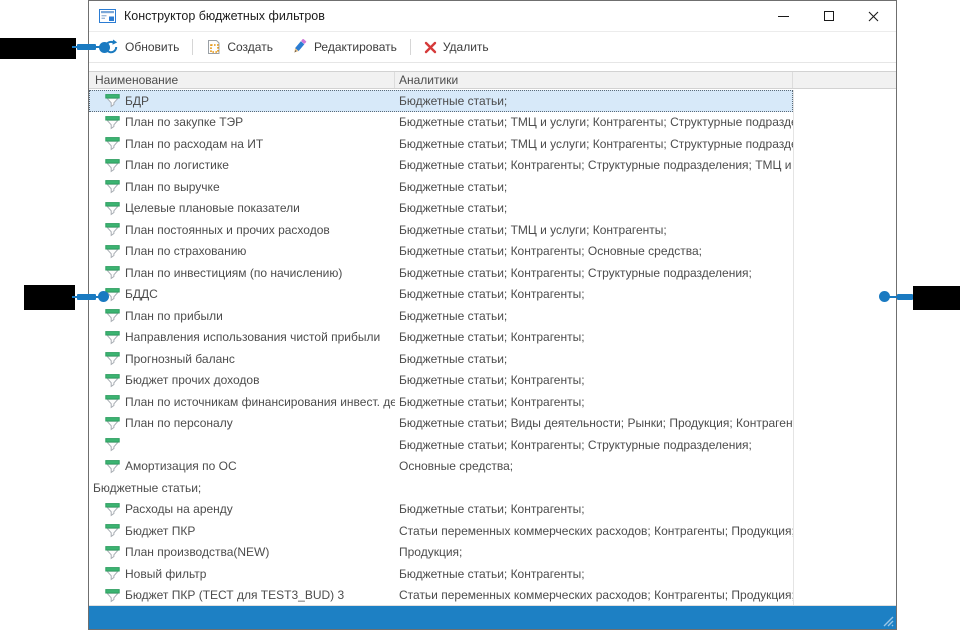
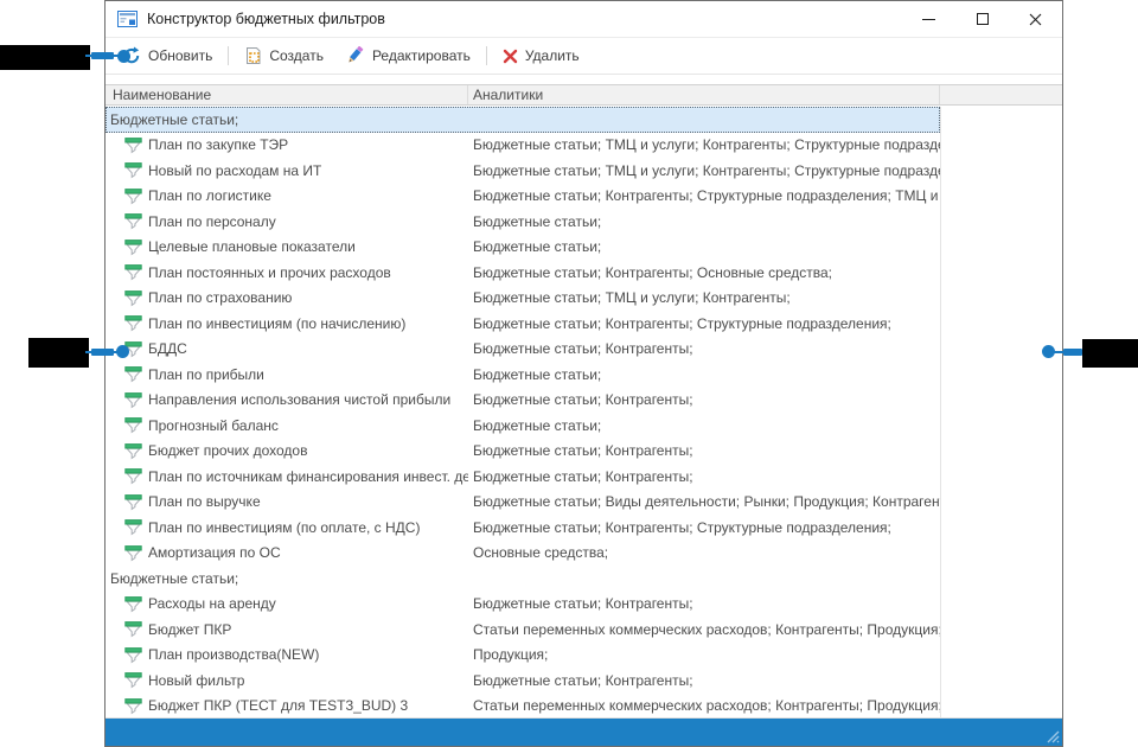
  Конструктор бюджетных фильтров
  Обновить
  Создать
  Редактировать
  Удалить
  Наименование
  Аналитики
- БДР
  Бюджетные статьи;
  План по закупке ТЭР
  Бюджетные статьи; ТМЦ и услуги; Контрагенты; Структурные подразд
- План по расходам на ИТ
+ Новый по расходам на ИТ
  Бюджетные статьи; ТМЦ и услуги; Контрагенты; Структурные подразд
  План по логистике
  Бюджетные статьи; Контрагенты; Структурные подразделения; ТМЦ и
- План по выручке
+ План по персоналу
  Бюджетные статьи;
  Целевые плановые показатели
  Бюджетные статьи;
  План постоянных и прочих расходов
- Бюджетные статьи; ТМЦ и услуги; Контрагенты;
+ Бюджетные статьи; Контрагенты; Основные средства;
  План по страхованию
- Бюджетные статьи; Контрагенты; Основные средства;
+ Бюджетные статьи; ТМЦ и услуги; Контрагенты;
  План по инвестициям (по начислению)
  Бюджетные статьи; Контрагенты; Структурные подразделения;
  БДДС
  Бюджетные статьи; Контрагенты;
  План по прибыли
  Бюджетные статьи;
  Направления использования чистой прибыли
  Бюджетные статьи; Контрагенты;
  Прогнозный баланс
  Бюджетные статьи;
  Бюджет прочих доходов
  Бюджетные статьи; Контрагенты;
  План по источникам финансирования инвест. де
  Бюджетные статьи; Контрагенты;
- План по персоналу
+ План по выручке
  Бюджетные статьи; Виды деятельности; Рынки; Продукция; Контраген
+ План по инвестициям (по оплате, с НДС)
  Бюджетные статьи; Контрагенты; Структурные подразделения;
  Амортизация по ОС
  Основные средства;
  Бюджетные статьи;
  Расходы на аренду
  Бюджетные статьи; Контрагенты;
  Бюджет ПКР
  Статьи переменных коммерческих расходов; Контрагенты; Продукция
  План производства(NEW)
  Продукция;
  Новый фильтр
  Бюджетные статьи; Контрагенты;
  Бюджет ПКР (ТЕСТ для TEST3_BUD) 3
  Статьи переменных коммерческих расходов; Контрагенты; Продукция
